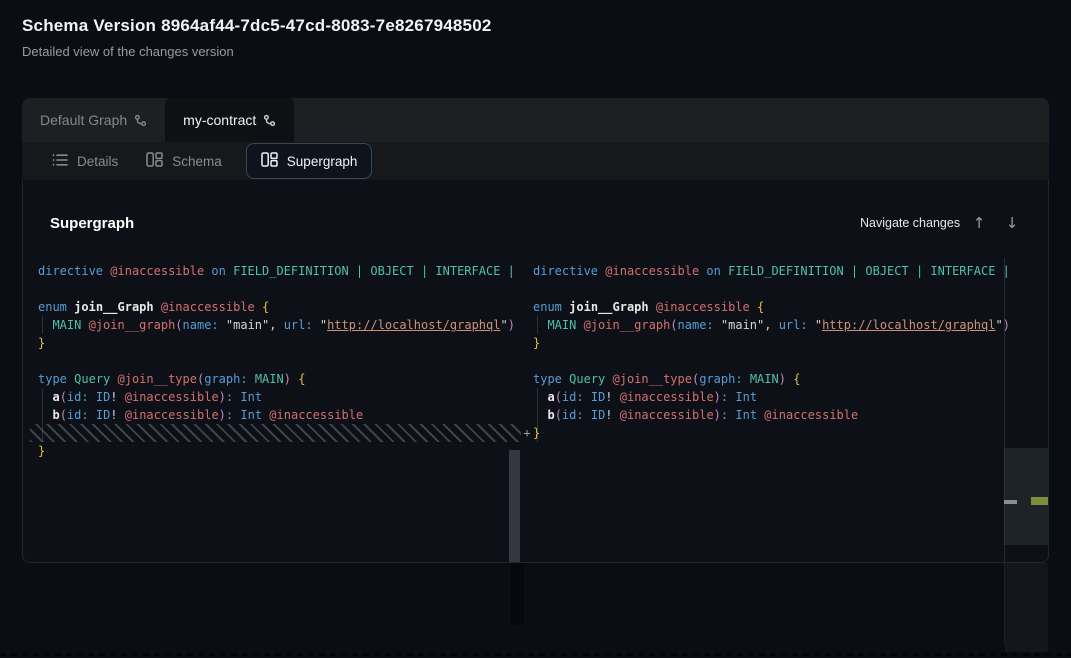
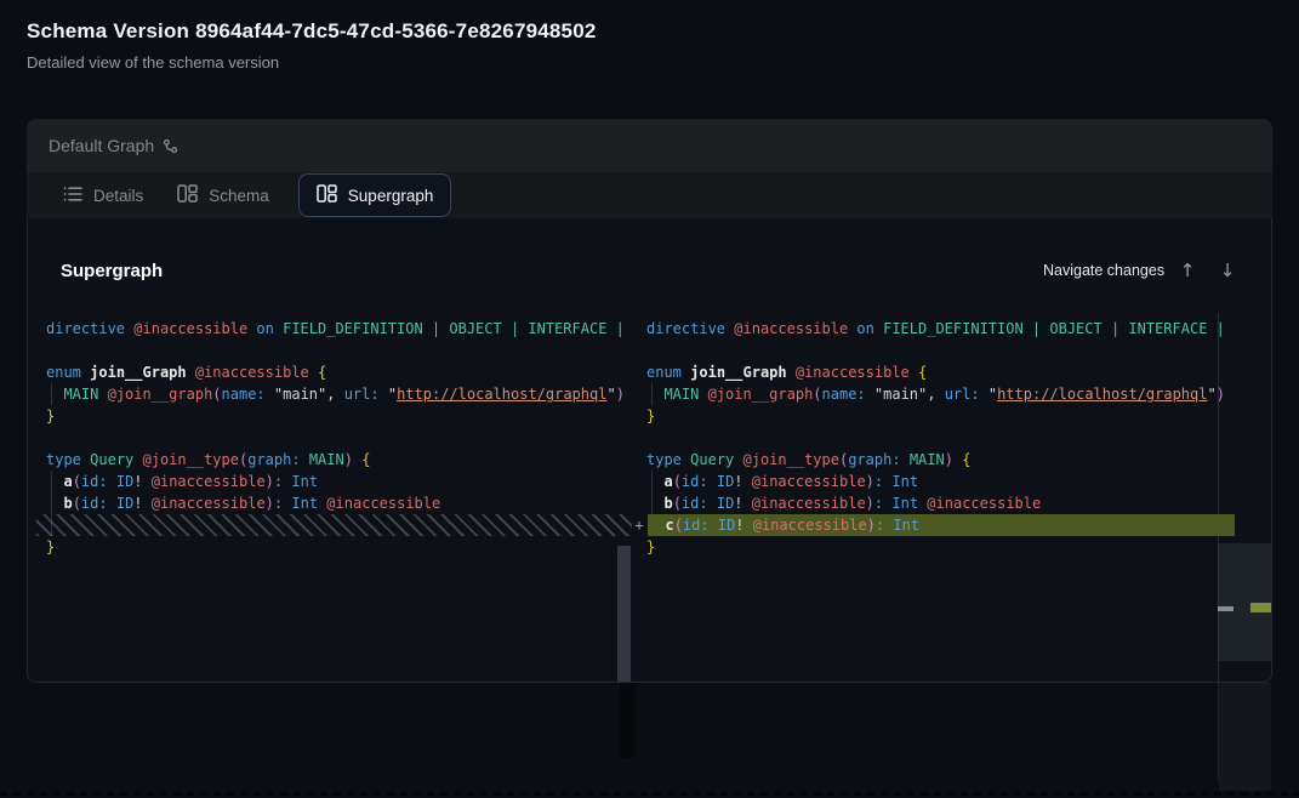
- Schema Version 8964af44-7dc5-47cd-8083-7e8267948502
+ Schema Version 8964af44-7dc5-47cd-5366-7e8267948502
- Detailed view of the changes version
+ Detailed view of the schema version
  Default Graph
- my-contract
  Details
  Schema
  Supergraph
  Supergraph
  Navigate changes
  ↑
  ↓
  directive @inaccessible on FIELD_DEFINITION | OBJECT | INTERFACE |
  enum join__Graph @inaccessible {
  MAIN @join__graph(name: "main", url: "http://localhost/graphql")
  }
  type Query @join__type(graph: MAIN) {
  a(id: ID! @inaccessible): Int
  b(id: ID! @inaccessible): Int @inaccessible
  }
  directive @inaccessible on FIELD_DEFINITION | OBJECT | INTERFACE |
  enum join__Graph @inaccessible {
  MAIN @join__graph(name: "main", url: "http://localhost/graphql")
  }
  type Query @join__type(graph: MAIN) {
  a(id: ID! @inaccessible): Int
  b(id: ID! @inaccessible): Int @inaccessible
+ c(id: ID! @inaccessible): Int
  }
  +
